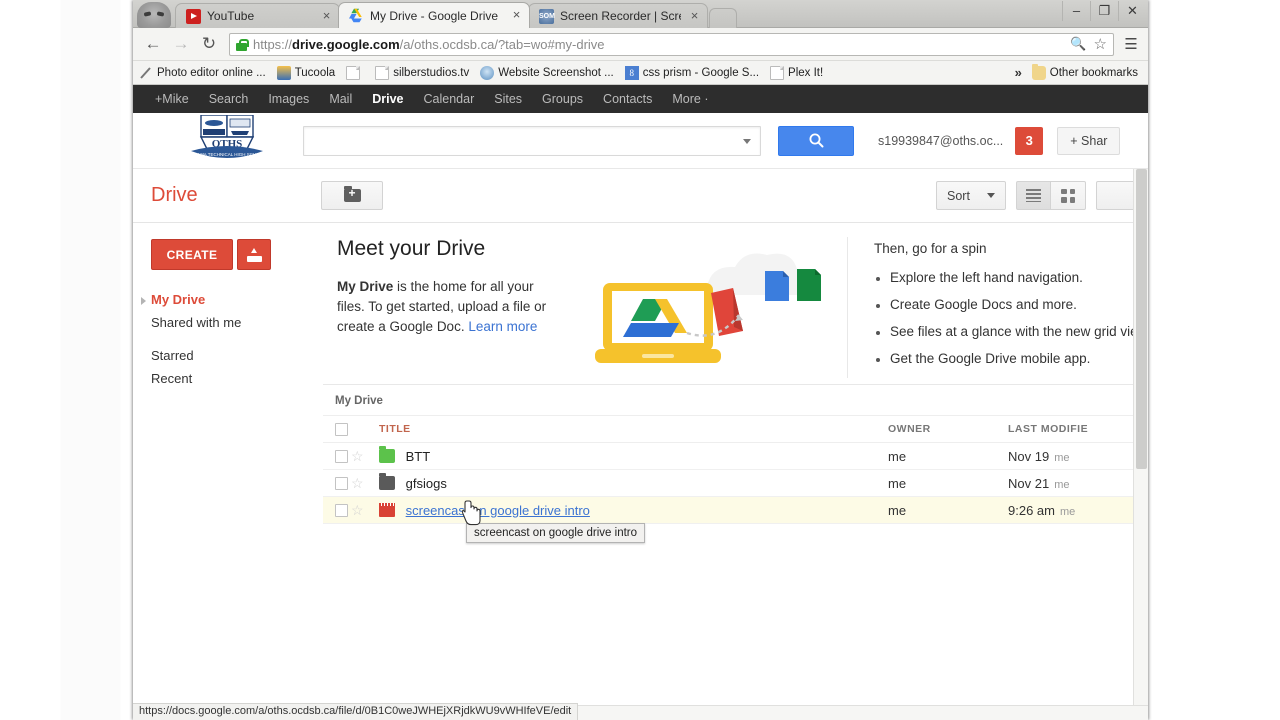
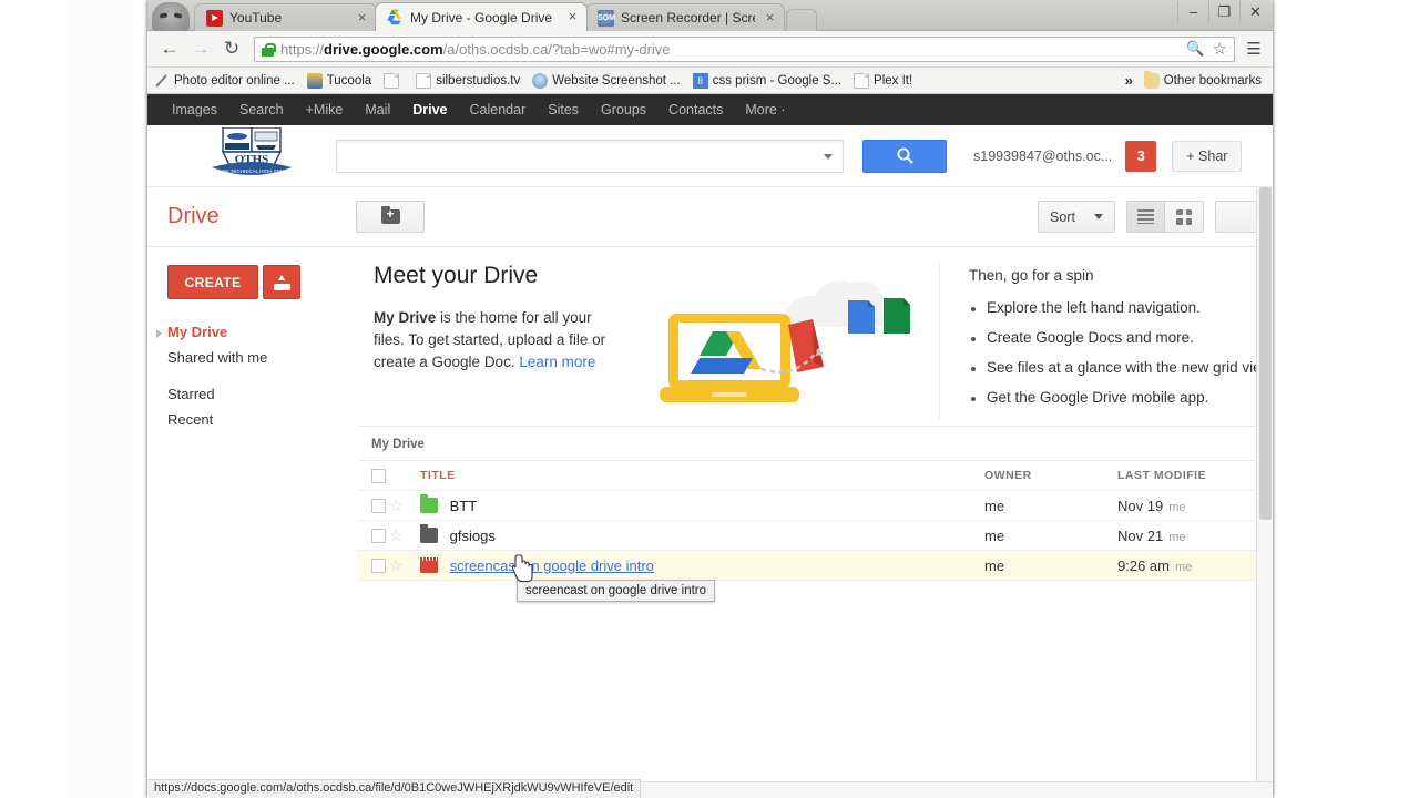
  YouTube
  ×
  My Drive - Google Drive
  ×
  Screen Recorder | Scr
  ×
  –
  ❐
  ✕
  ←
  →
  ↻
  https://
  drive.google.com
  /a/oths.ocdsb.ca/?tab=wo#my-drive
  🔍
  ☆
  ☰
  Photo editor online ...
  Tucoola
  silberstudios.tv
  Website Screenshot ...
  8
  css prism - Google S...
  Plex It!
  »
  Other bookmarks
- +Mike
+ Images
  Search
- Images
+ +Mike
  Mail
  Drive
  Calendar
  Sites
  Groups
  Contacts
  More ·
  OTHS
  s19939847@oths.oc...
  3
  + Shar
  Drive
  Sort
  CREATE
  My Drive
  Shared with me
  Starred
  Recent
  Meet your Drive
  My Drive is the home for all your files. To get started, upload a file or create a Google Doc. Learn more
  Then, go for a spin
  Explore the left hand navigation.
  Create Google Docs and more.
  See files at a glance with the new grid vi
  Get the Google Drive mobile app.
  My Drive
  		TITLE	OWNER	LAST MODIFIE
  	☆	BTT	me	Nov 19 me
  	☆	gfsiogs	me	Nov 21 me
  	☆	screencasn google drive intro	me	9:26 am me
  https://docs.google.com/a/oths.ocdsb.ca/file/d/0B1C0weJWHEjXRjdkWU9vWHIfeVE/edit
  screencast on google drive intro
